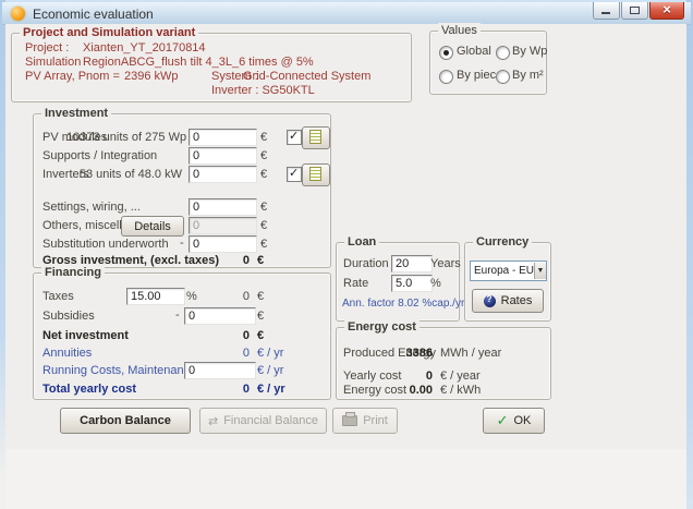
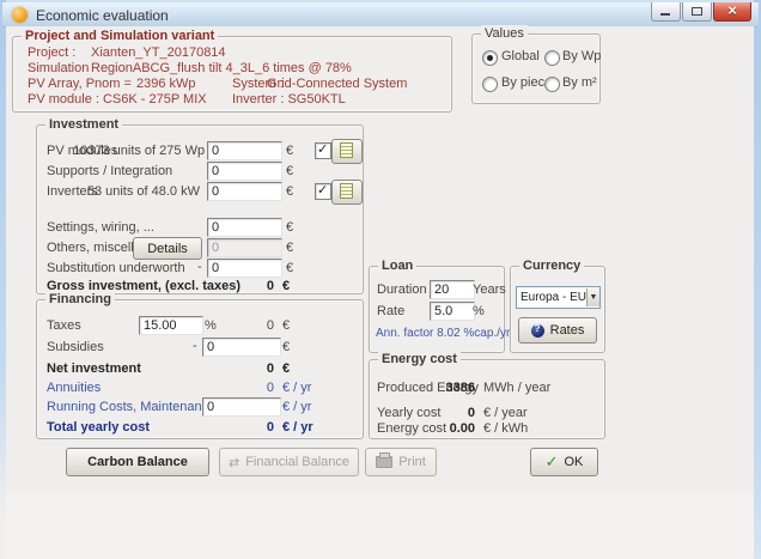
  Economic evaluation
  Project and Simulation variant
  Project :
  Xianten_YT_20170814
  Simulation
- RegionABCG_flush tilt 4_3L_6 times @ 5%
+ RegionABCG_flush tilt 4_3L_6 times @ 78%
  PV Array, Pnom =
  2396 kWp
  System :
  Grid-Connected System
+ PV module : CS6K - 275P MIX
  Inverter : SG50KTL
  Values
  Global
  By Wp
  By piec
  By m²
  Investment
  PV modules
  10373 units of 275 Wp
  0
  €
  Supports / Integration
  0
  €
  Inverters
  53 units of 48.0 kW
  0
  €
  Settings, wiring, ...
  0
  €
  Details
  0
  €
  Substitution underworth
  -
  0
  €
  Gross investment, (excl. taxes)
  0
  €
  Financing
  Taxes
  15.00
  %
  0
  €
  Subsidies
  -
  0
  €
  Net investment
  0
  €
  Annuities
  0
  € / yr
  Running Costs, Maintenan
  0
  € / yr
  Total yearly cost
  0
  € / yr
  Loan
  Duration
  20
  Years
  Rate
  5.0
  %
  Ann. factor 8.02 %cap./yr
  Currency
  Europa - EU
  Rates
  Energy cost
  Produced Energy
  3386
  MWh / year
  Yearly cost
  0
  € / year
  Energy cost
  0.00
  € / kWh
  Carbon Balance
  ⇄
  Financial Balance
  Print
  ✓
  OK
